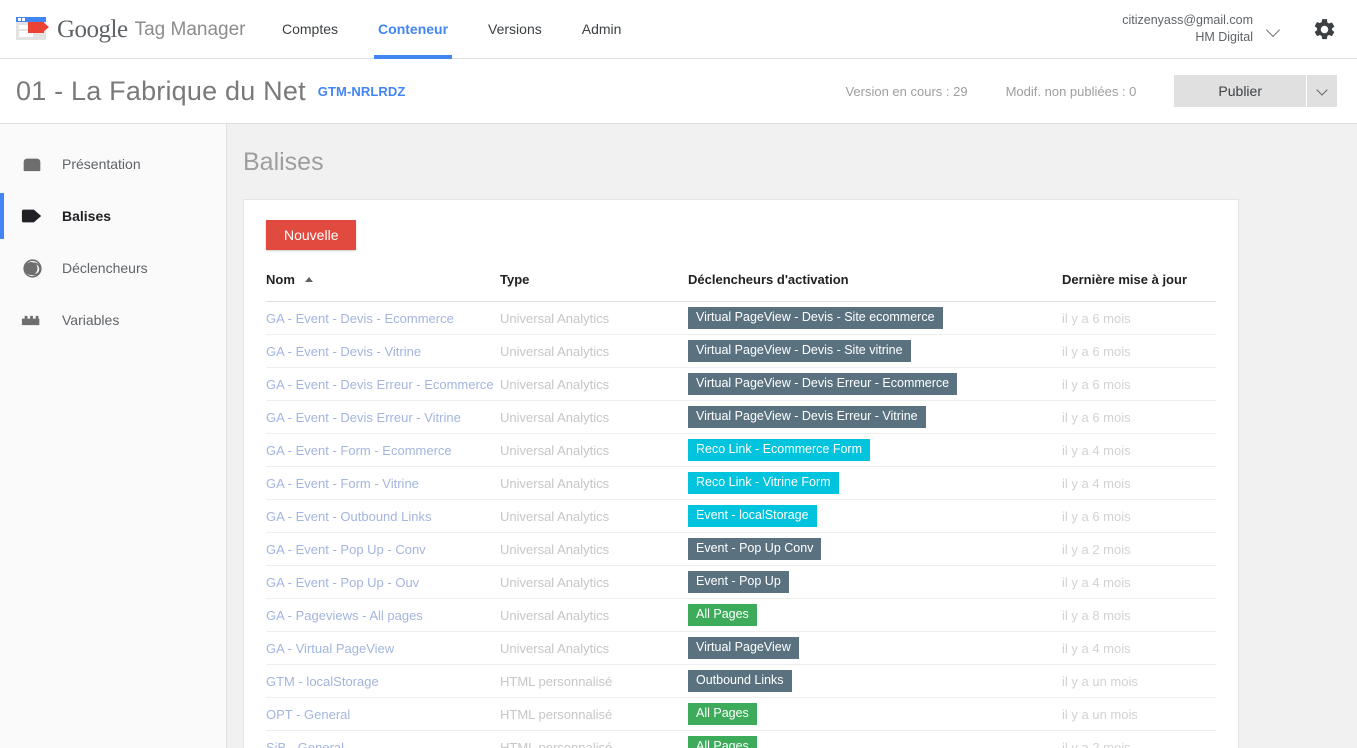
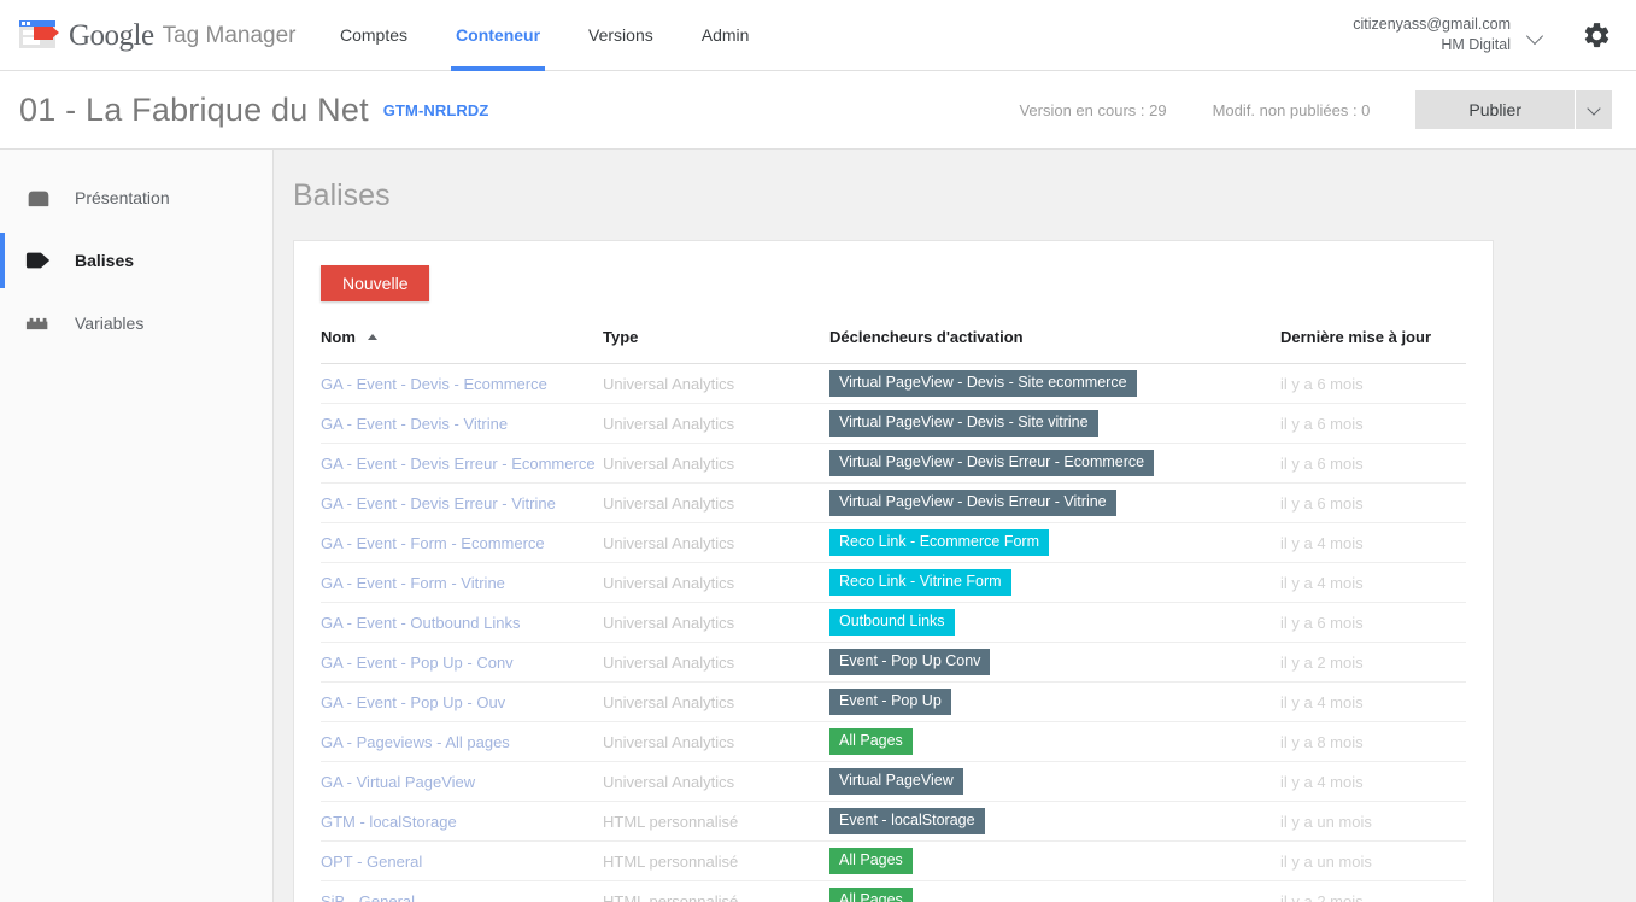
  Google
  Tag Manager
  Comptes
  Conteneur
  Versions
  Admin
  citizenyass@gmail.com
  HM Digital
  01 - La Fabrique du Net
  GTM-NRLRDZ
  Version en cours : 29
  Modif. non publiées : 0
  Publier
  Présentation
  Balises
- Déclencheurs
  Variables
  Balises
  Nouvelle
  Nom	Type	Déclencheurs d'activation	Dernière mise à jour
  GA - Event - Devis - Ecommerce	Universal Analytics	Virtual PageView - Devis - Site ecommerce	il y a 6 mois
  GA - Event - Devis - Vitrine	Universal Analytics	Virtual PageView - Devis - Site vitrine	il y a 6 mois
  GA - Event - Devis Erreur - Ecommerce	Universal Analytics	Virtual PageView - Devis Erreur - Ecommerce	il y a 6 mois
  GA - Event - Devis Erreur - Vitrine	Universal Analytics	Virtual PageView - Devis Erreur - Vitrine	il y a 6 mois
  GA - Event - Form - Ecommerce	Universal Analytics	Reco Link - Ecommerce Form	il y a 4 mois
  GA - Event - Form - Vitrine	Universal Analytics	Reco Link - Vitrine Form	il y a 4 mois
- GA - Event - Outbound Links	Universal Analytics	Event - localStorage	il y a 6 mois
+ GA - Event - Outbound Links	Universal Analytics	Outbound Links	il y a 6 mois
  GA - Event - Pop Up - Conv	Universal Analytics	Event - Pop Up Conv	il y a 2 mois
  GA - Event - Pop Up - Ouv	Universal Analytics	Event - Pop Up	il y a 4 mois
  GA - Pageviews - All pages	Universal Analytics	All Pages	il y a 8 mois
  GA - Virtual PageView	Universal Analytics	Virtual PageView	il y a 4 mois
- GTM - localStorage	HTML personnalisé	Outbound Links	il y a un mois
+ GTM - localStorage	HTML personnalisé	Event - localStorage	il y a un mois
  OPT - General	HTML personnalisé	All Pages	il y a un mois
  SiB - General	HTML personnalisé	All Pages	il y a 2 mois
